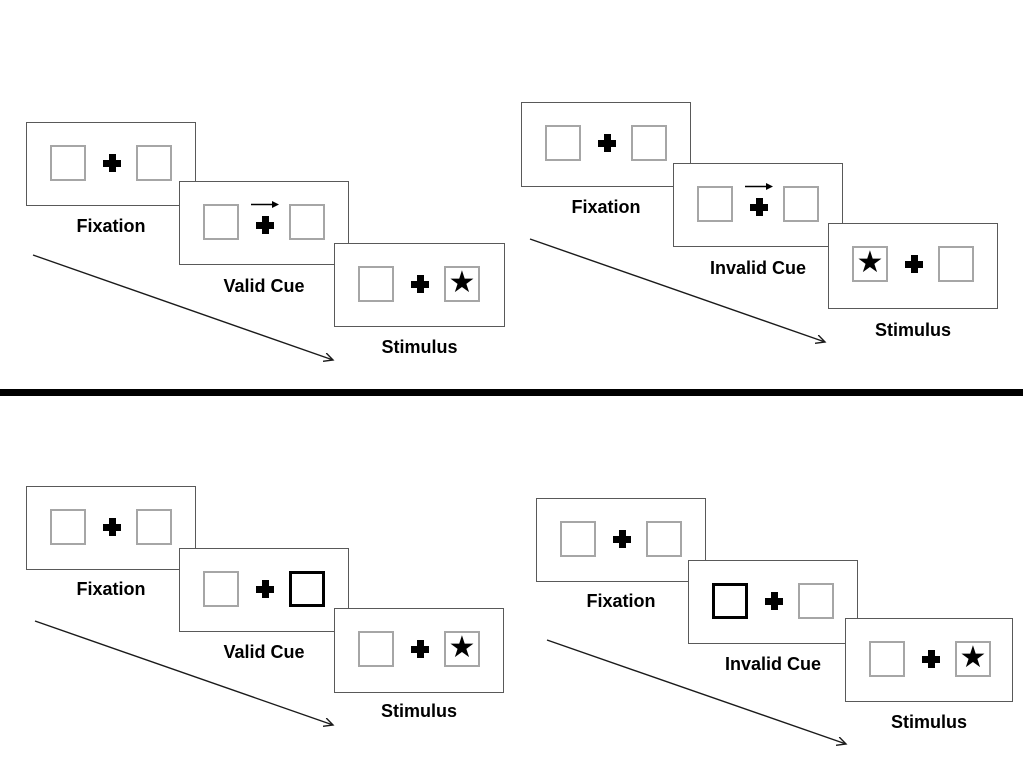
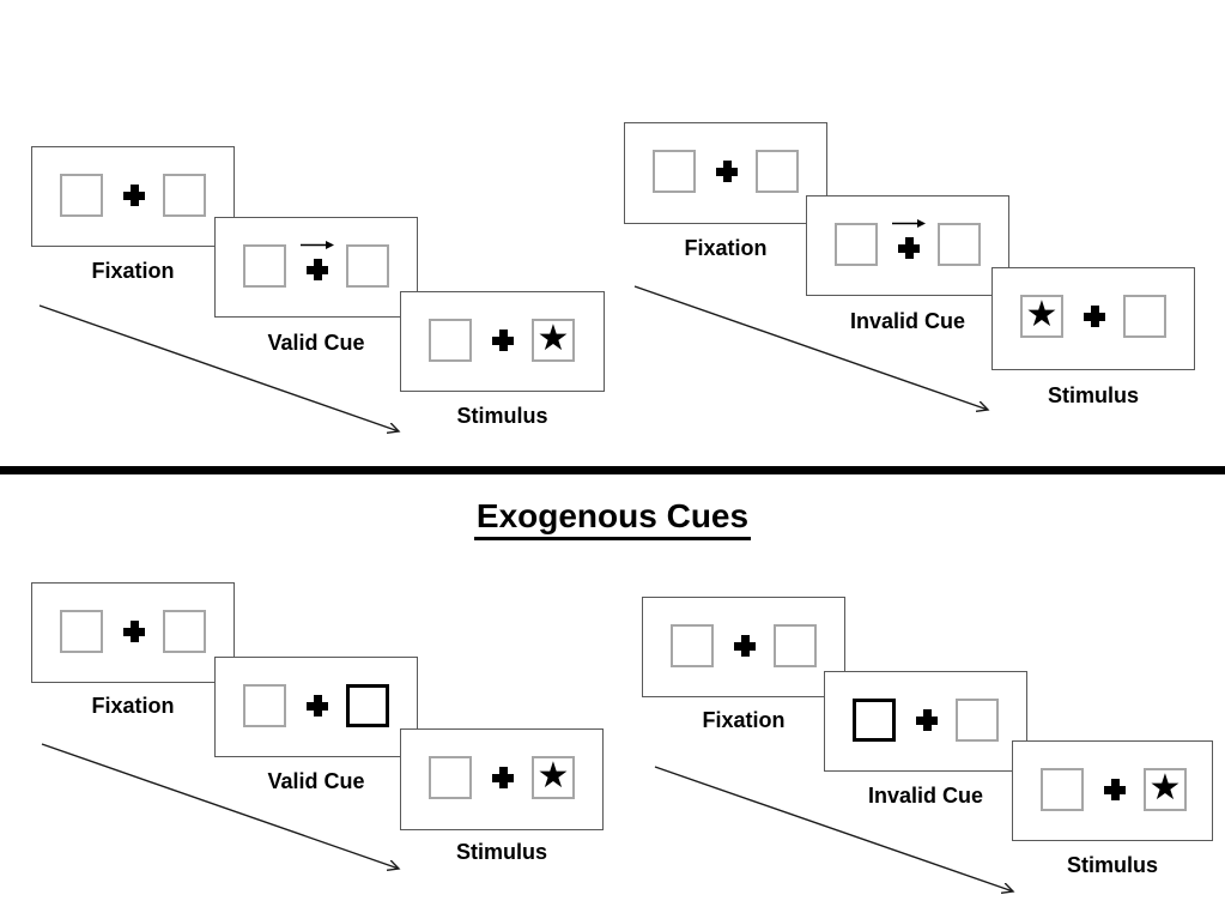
  Fixation
  Valid Cue
  ★
  Stimulus
  Fixation
  Invalid Cue
  ★
  Stimulus
+ Exogenous Cues
  Fixation
  Valid Cue
  ★
  Stimulus
  Fixation
  Invalid Cue
  ★
  Stimulus
